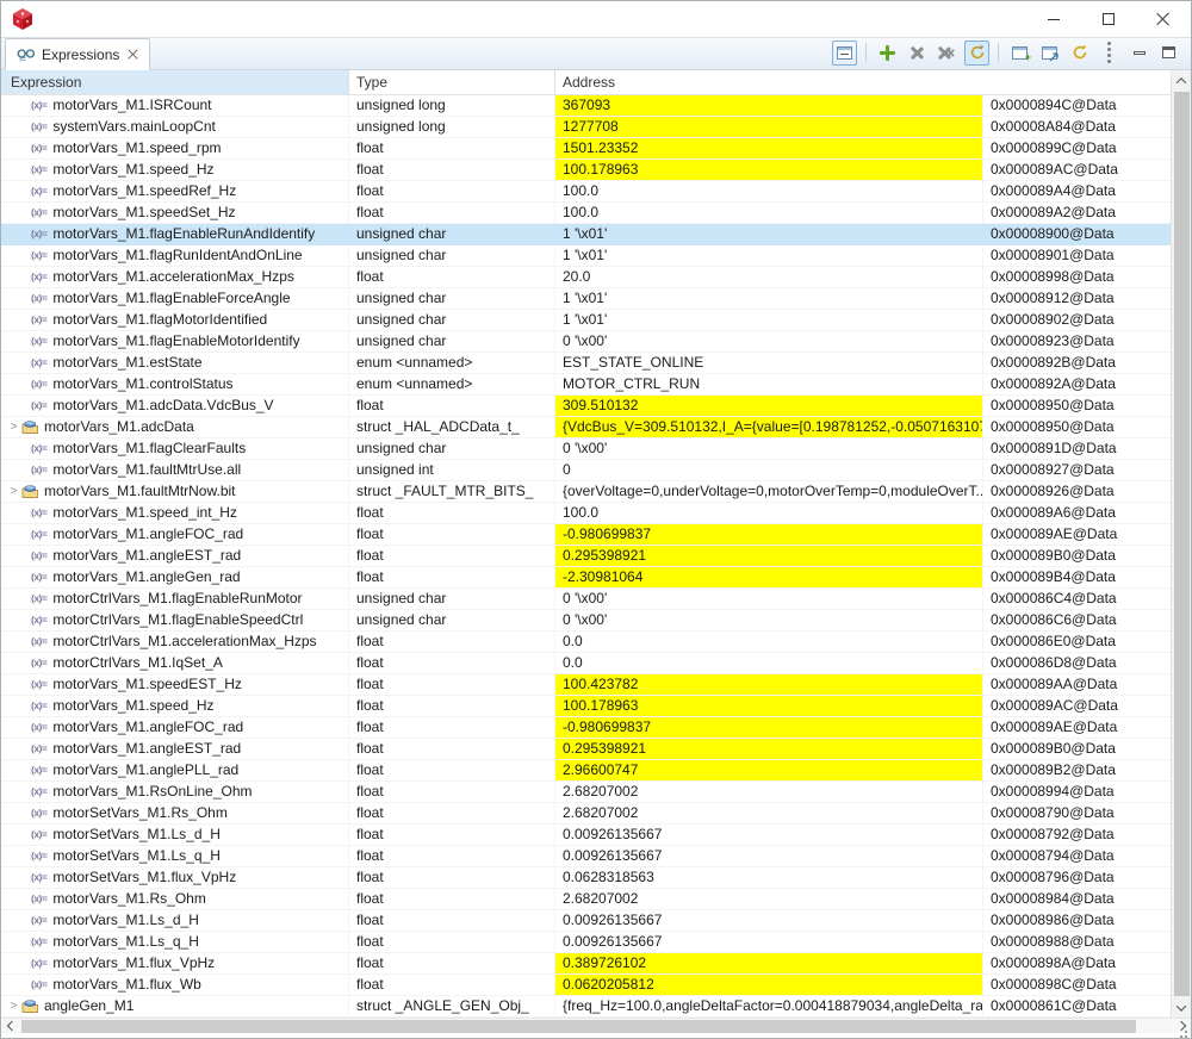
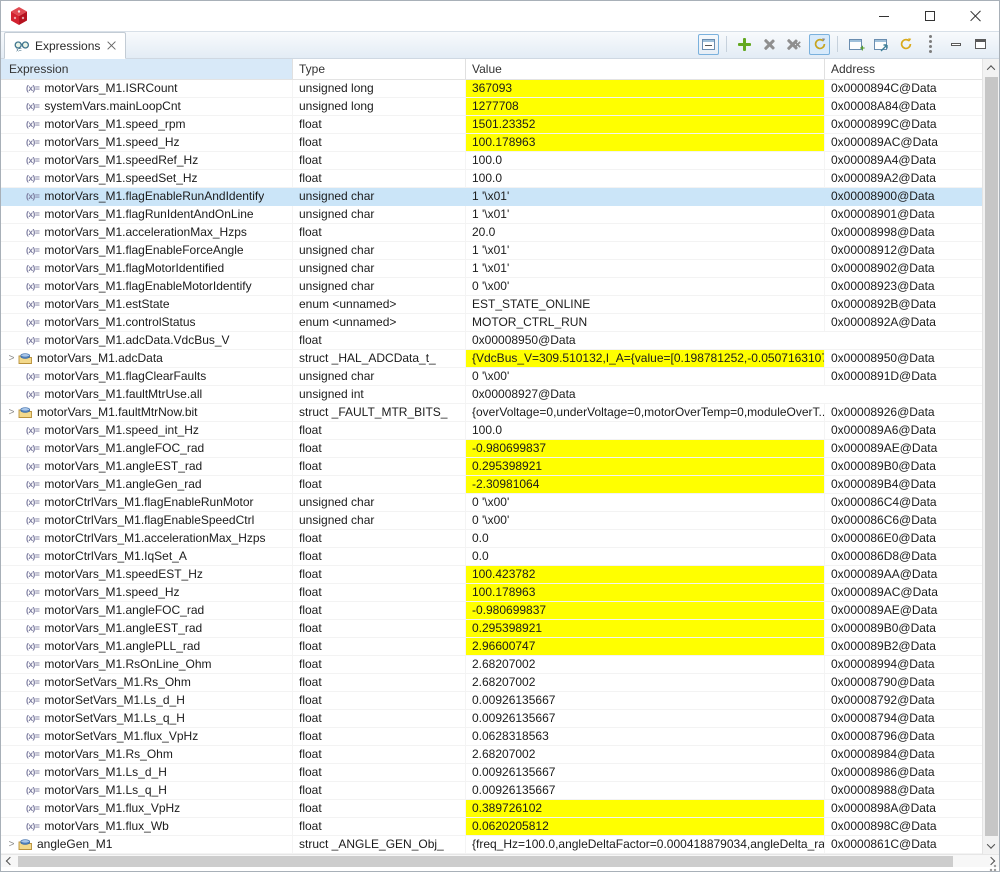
  Expressions
  +
  Expression
  Type
+ Value
  Address
  (x)=
  motorVars_M1.ISRCount
  unsigned long
  367093
  0x0000894C@Data
  (x)=
  systemVars.mainLoopCnt
  unsigned long
  1277708
  0x00008A84@Data
  (x)=
  motorVars_M1.speed_rpm
  float
  1501.23352
  0x0000899C@Data
  (x)=
  motorVars_M1.speed_Hz
  float
  100.178963
  0x000089AC@Data
  (x)=
  motorVars_M1.speedRef_Hz
  float
  100.0
  0x000089A4@Data
  (x)=
  motorVars_M1.speedSet_Hz
  float
  100.0
  0x000089A2@Data
  (x)=
  motorVars_M1.flagEnableRunAndIdentify
  unsigned char
  1 '\x01'
  0x00008900@Data
  (x)=
  motorVars_M1.flagRunIdentAndOnLine
  unsigned char
  1 '\x01'
  0x00008901@Data
  (x)=
  motorVars_M1.accelerationMax_Hzps
  float
  20.0
  0x00008998@Data
  (x)=
  motorVars_M1.flagEnableForceAngle
  unsigned char
  1 '\x01'
  0x00008912@Data
  (x)=
  motorVars_M1.flagMotorIdentified
  unsigned char
  1 '\x01'
  0x00008902@Data
  (x)=
  motorVars_M1.flagEnableMotorIdentify
  unsigned char
  0 '\x00'
  0x00008923@Data
  (x)=
  motorVars_M1.estState
  enum <unnamed>
  EST_STATE_ONLINE
  0x0000892B@Data
  (x)=
  motorVars_M1.controlStatus
  enum <unnamed>
  MOTOR_CTRL_RUN
  0x0000892A@Data
  (x)=
  motorVars_M1.adcData.VdcBus_V
  float
- 309.510132
  0x00008950@Data
  >
  motorVars_M1.adcData
  struct _HAL_ADCData_t_
  {VdcBus_V=309.510132,I_A={value=[0.198781252,-0.0507163107
  0x00008950@Data
  (x)=
  motorVars_M1.flagClearFaults
  unsigned char
  0 '\x00'
  0x0000891D@Data
  (x)=
  motorVars_M1.faultMtrUse.all
  unsigned int
- 0
  0x00008927@Data
  >
  motorVars_M1.faultMtrNow.bit
  struct _FAULT_MTR_BITS_
  {overVoltage=0,underVoltage=0,motorOverTemp=0,moduleOverT..
  0x00008926@Data
  (x)=
  motorVars_M1.speed_int_Hz
  float
  100.0
  0x000089A6@Data
  (x)=
  motorVars_M1.angleFOC_rad
  float
  -0.980699837
  0x000089AE@Data
  (x)=
  motorVars_M1.angleEST_rad
  float
  0.295398921
  0x000089B0@Data
  (x)=
  motorVars_M1.angleGen_rad
  float
  -2.30981064
  0x000089B4@Data
  (x)=
  motorCtrlVars_M1.flagEnableRunMotor
  unsigned char
  0 '\x00'
  0x000086C4@Data
  (x)=
  motorCtrlVars_M1.flagEnableSpeedCtrl
  unsigned char
  0 '\x00'
  0x000086C6@Data
  (x)=
  motorCtrlVars_M1.accelerationMax_Hzps
  float
  0.0
  0x000086E0@Data
  (x)=
  motorCtrlVars_M1.IqSet_A
  float
  0.0
  0x000086D8@Data
  (x)=
  motorVars_M1.speedEST_Hz
  float
  100.423782
  0x000089AA@Data
  (x)=
  motorVars_M1.speed_Hz
  float
  100.178963
  0x000089AC@Data
  (x)=
  motorVars_M1.angleFOC_rad
  float
  -0.980699837
  0x000089AE@Data
  (x)=
  motorVars_M1.angleEST_rad
  float
  0.295398921
  0x000089B0@Data
  (x)=
  motorVars_M1.anglePLL_rad
  float
  2.96600747
  0x000089B2@Data
  (x)=
  motorVars_M1.RsOnLine_Ohm
  float
  2.68207002
  0x00008994@Data
  (x)=
  motorSetVars_M1.Rs_Ohm
  float
  2.68207002
  0x00008790@Data
  (x)=
  motorSetVars_M1.Ls_d_H
  float
  0.00926135667
  0x00008792@Data
  (x)=
  motorSetVars_M1.Ls_q_H
  float
  0.00926135667
  0x00008794@Data
  (x)=
  motorSetVars_M1.flux_VpHz
  float
  0.0628318563
  0x00008796@Data
  (x)=
  motorVars_M1.Rs_Ohm
  float
  2.68207002
  0x00008984@Data
  (x)=
  motorVars_M1.Ls_d_H
  float
  0.00926135667
  0x00008986@Data
  (x)=
  motorVars_M1.Ls_q_H
  float
  0.00926135667
  0x00008988@Data
  (x)=
  motorVars_M1.flux_VpHz
  float
  0.389726102
  0x0000898A@Data
  (x)=
  motorVars_M1.flux_Wb
  float
  0.0620205812
  0x0000898C@Data
  >
  angleGen_M1
  struct _ANGLE_GEN_Obj_
  {freq_Hz=100.0,angleDeltaFactor=0.000418879034,angleDelta_ra
  0x0000861C@Data
